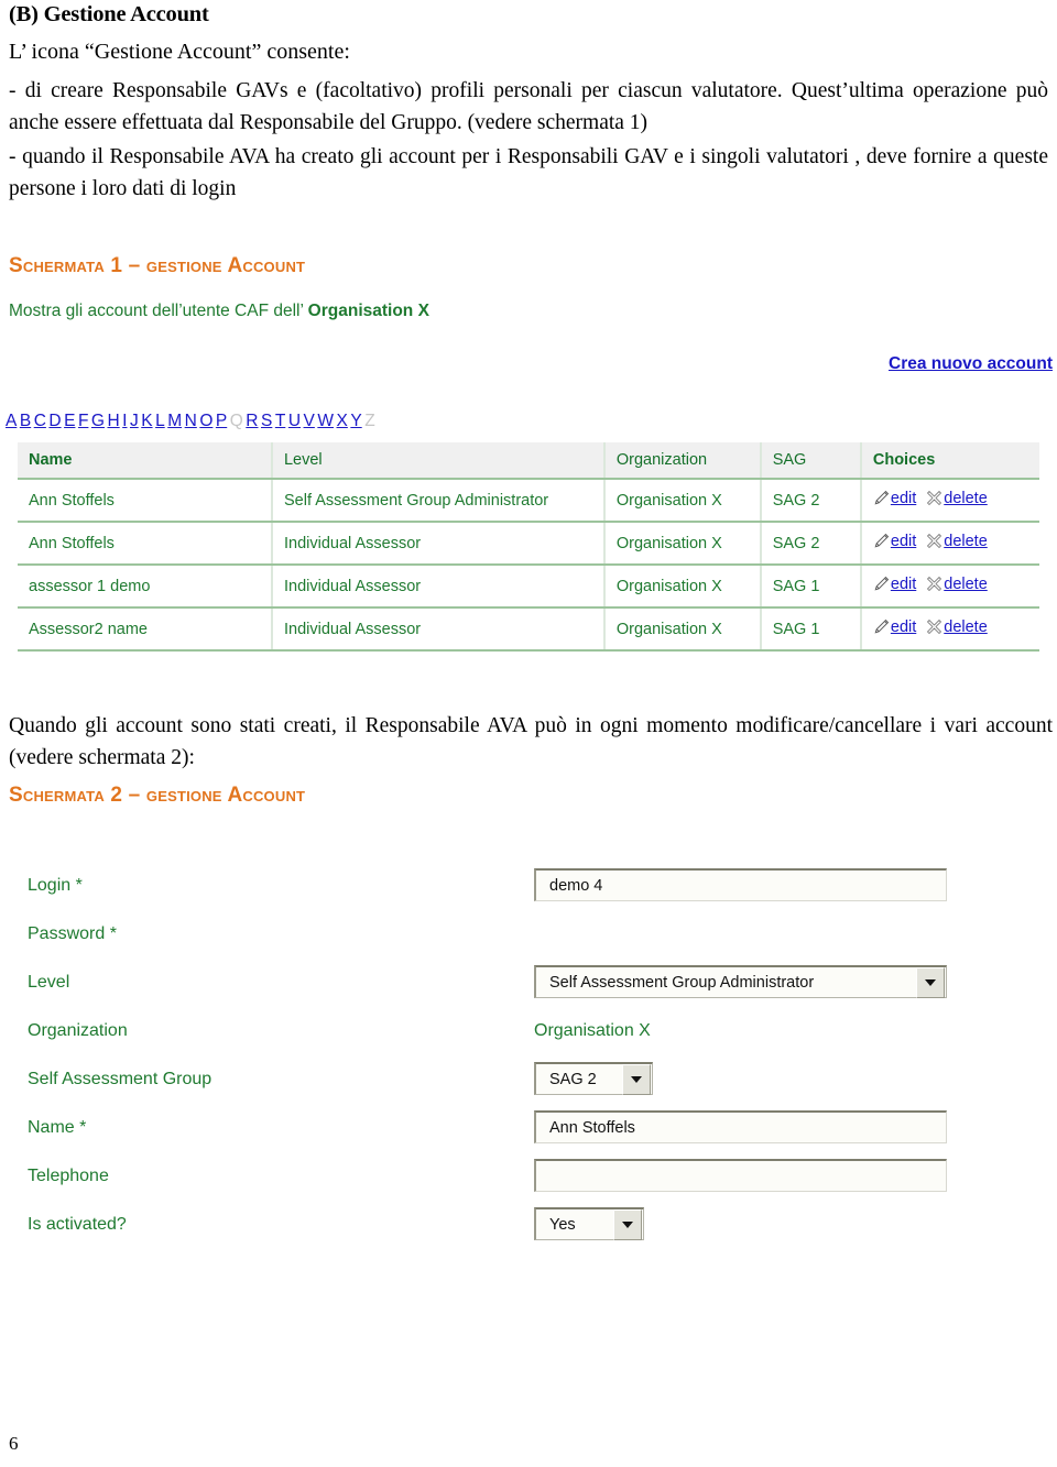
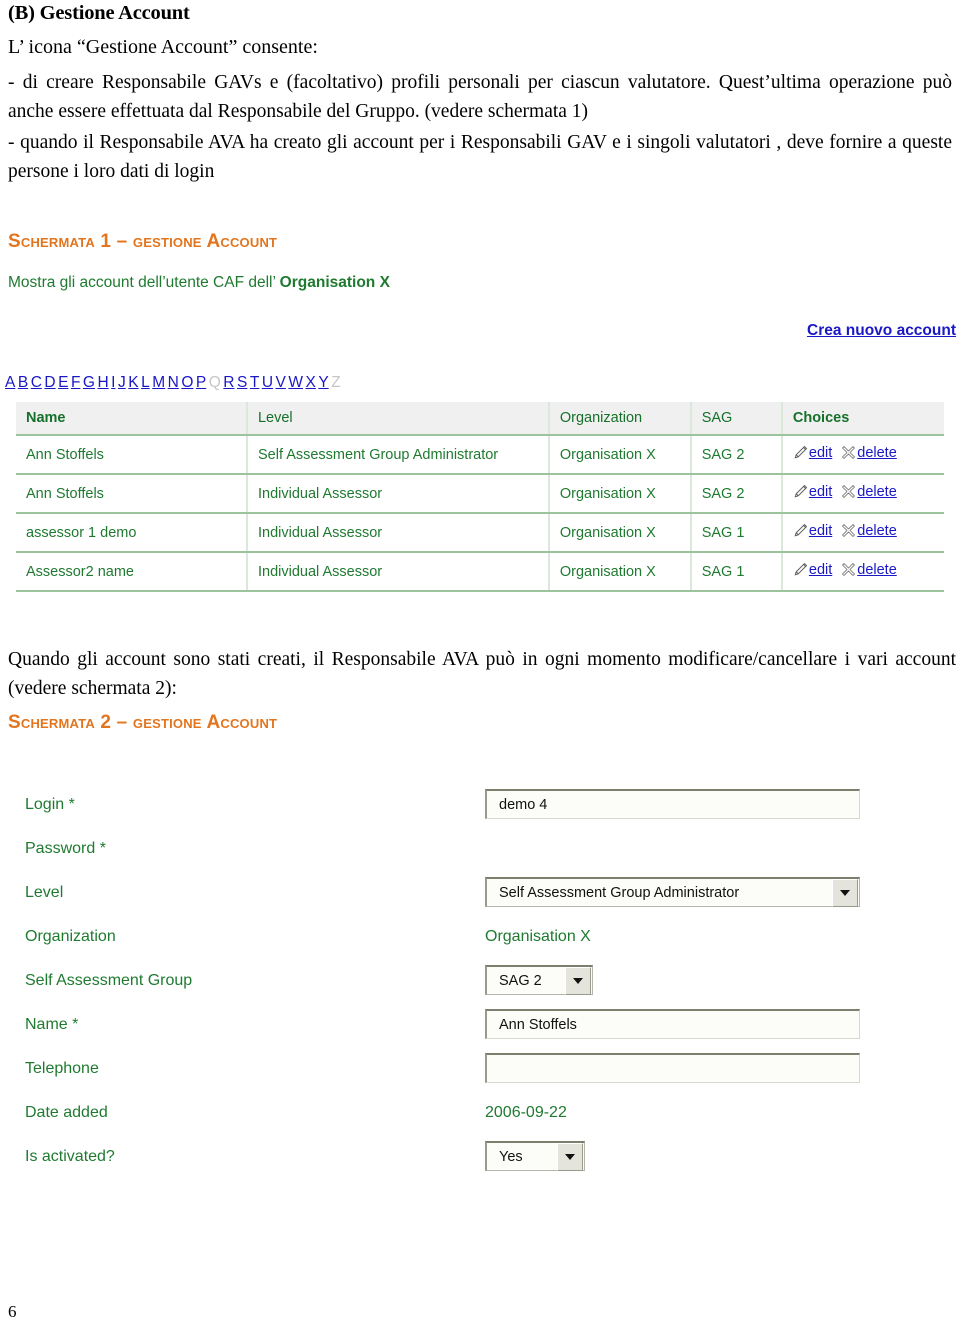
  (B) Gestione Account
  L’ icona “Gestione Account” consente:
  - di creare Responsabile GAVs e (facoltativo) profili personali per ciascun valutatore. Quest’ultima operazione può anche essere effettuata dal Responsabile del Gruppo. (vedere schermata 1)
  - quando il Responsabile AVA ha creato gli account per i Responsabili GAV e i singoli valutatori , deve fornire a queste persone i loro dati di login
  Schermata 1 – gestione Account
  Mostra gli account dell’utente CAF dell’ Organisation X
  Crea nuovo account
  A B C D E F G H I J K L M N O P Q R S T U V W X Y Z
  Name	Level	Organization	SAG	Choices
  Ann Stoffels	Self Assessment Group Administrator	Organisation X	SAG 2	edit delete
  Ann Stoffels	Individual Assessor	Organisation X	SAG 2	edit delete
  assessor 1 demo	Individual Assessor	Organisation X	SAG 1	edit delete
  Assessor2 name	Individual Assessor	Organisation X	SAG 1	edit delete
  Quando gli account sono stati creati, il Responsabile AVA può in ogni momento modificare/cancellare i vari account (vedere schermata 2):
  Schermata 2 – gestione Account
  Login *
  demo 4
  Password *
  Level
  Self Assessment Group Administrator
  Organization
  Organisation X
  Self Assessment Group
  SAG 2
  Name *
  Ann Stoffels
  Telephone
+ Date added
+ 2006-09-22
  Is activated?
  Yes
  6
